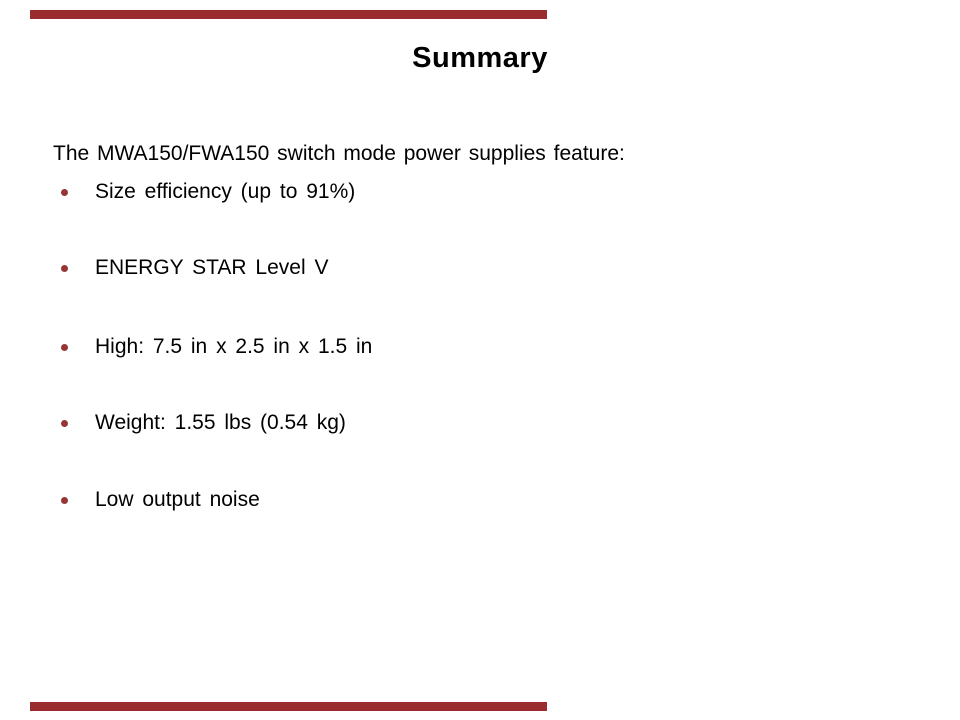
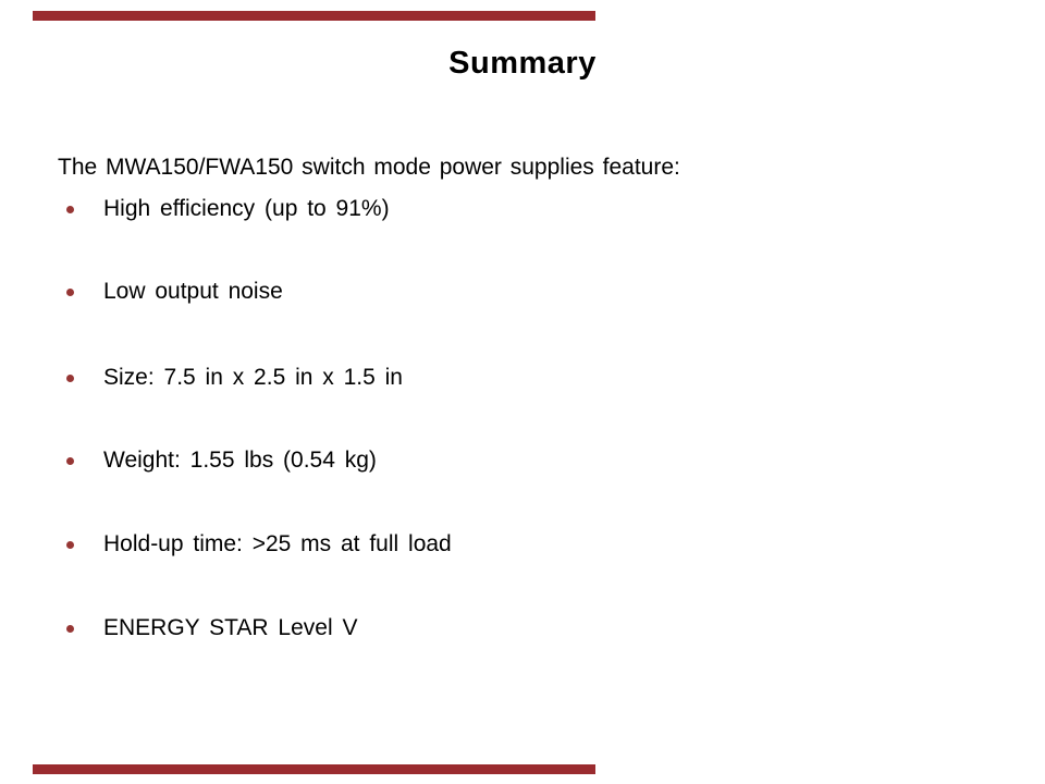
  Summary
  The MWA150/FWA150 switch mode power supplies feature:
- Size efficiency (up to 91%)
+ High efficiency (up to 91%)
- ENERGY STAR Level V
+ Low output noise
- High: 7.5 in x 2.5 in x 1.5 in
+ Size: 7.5 in x 2.5 in x 1.5 in
  Weight: 1.55 lbs (0.54 kg)
+ Hold-up time: >25 ms at full load
- Low output noise
+ ENERGY STAR Level V
